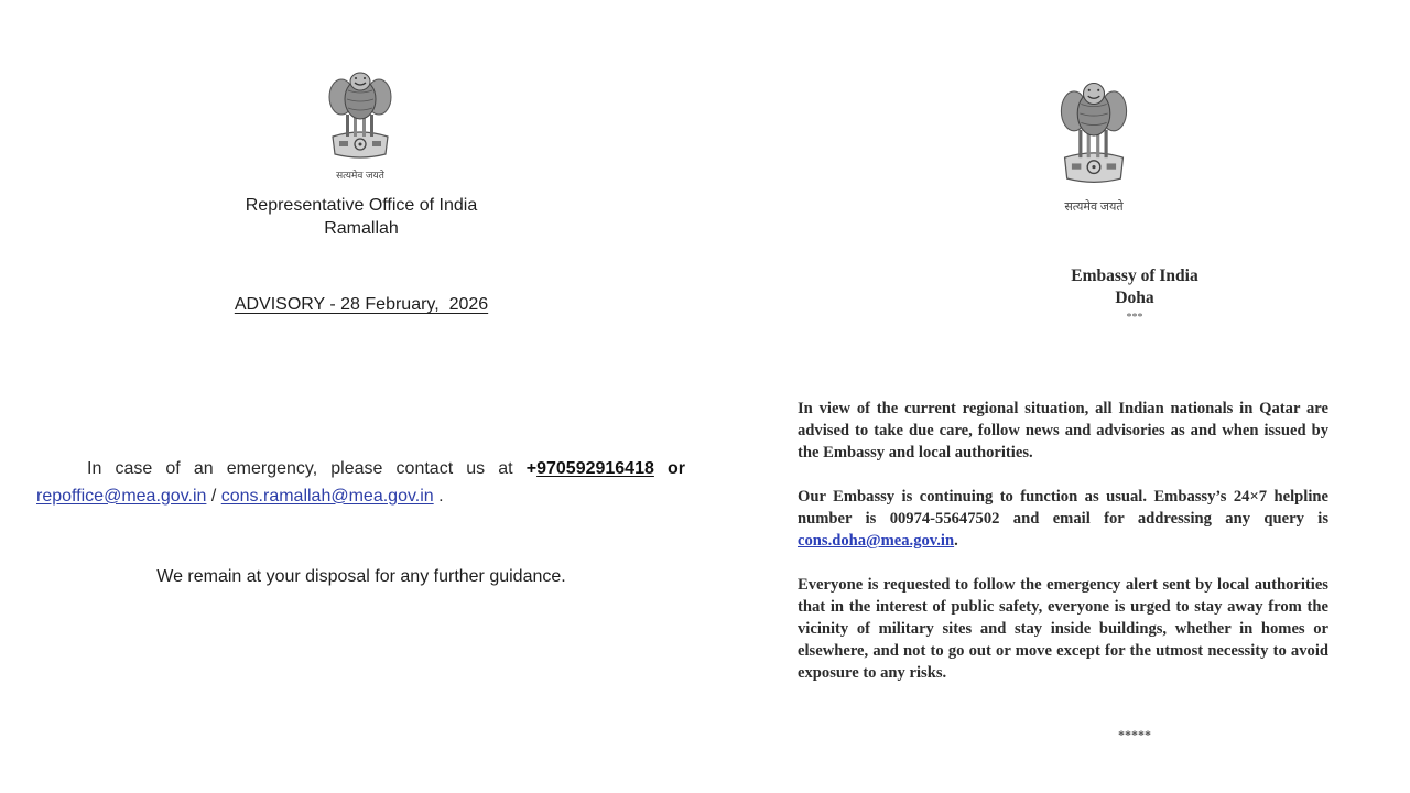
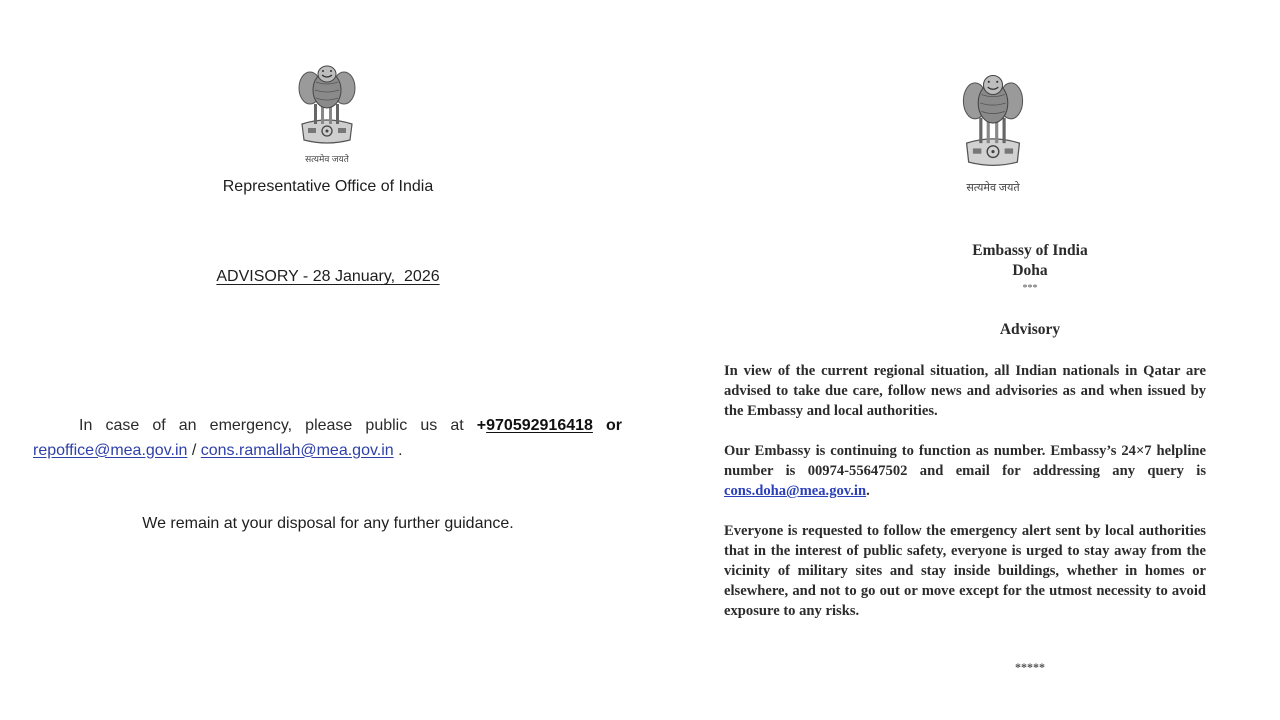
  सत्यमेव जयते
  Representative Office of India
- Ramallah
- ADVISORY - 28 February, 2026
+ ADVISORY - 28 January, 2026
- In case of an emergency, please contact us at +970592916418 or repoffice@mea.gov.in / cons.ramallah@mea.gov.in .
+ In case of an emergency, please public us at +970592916418 or repoffice@mea.gov.in / cons.ramallah@mea.gov.in .
  We remain at your disposal for any further guidance.
  सत्यमेव जयते
  Embassy of India
  Doha
  ***
+ Advisory
  In view of the current regional situation, all Indian nationals in Qatar are advised to take due care, follow news and advisories as and when issued by the Embassy and local authorities.
- Our Embassy is continuing to function as usual. Embassy’s 24×7 helpline number is 00974-55647502 and email for addressing any query is cons.doha@mea.gov.in.
+ Our Embassy is continuing to function as number. Embassy’s 24×7 helpline number is 00974-55647502 and email for addressing any query is cons.doha@mea.gov.in.
  Everyone is requested to follow the emergency alert sent by local authorities that in the interest of public safety, everyone is urged to stay away from the vicinity of military sites and stay inside buildings, whether in homes or elsewhere, and not to go out or move except for the utmost necessity to avoid exposure to any risks.
  *****
